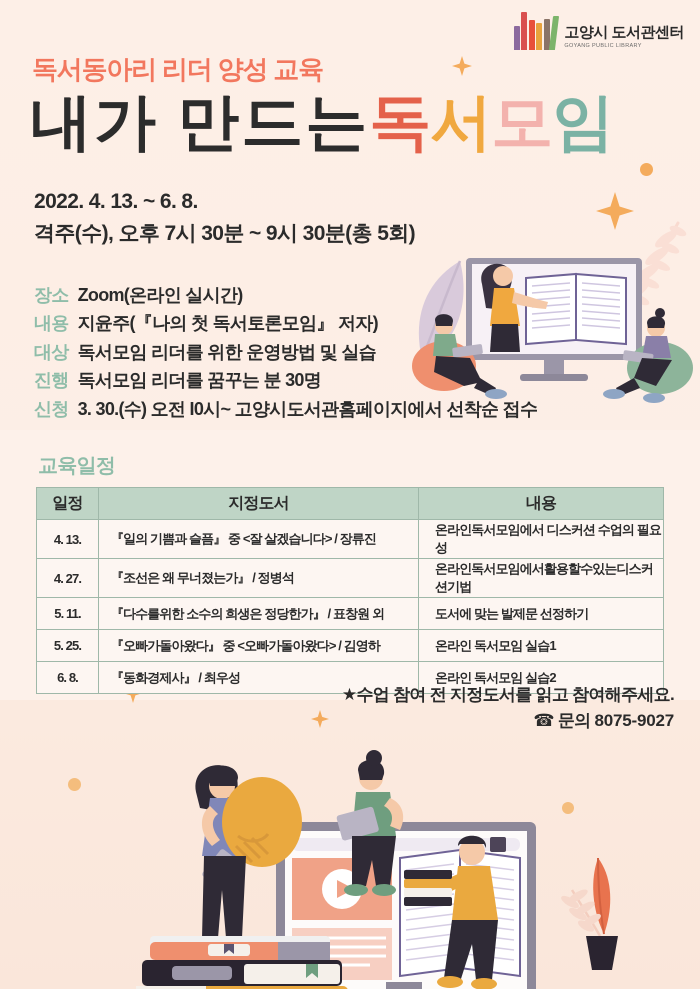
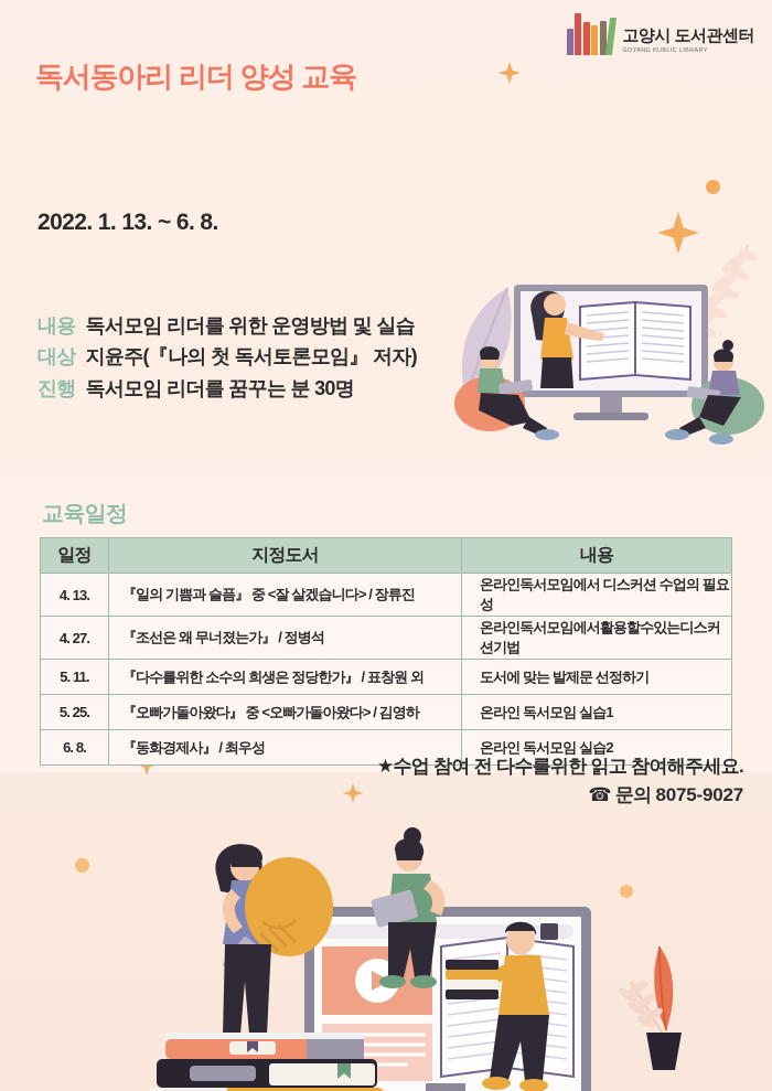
  고양시 도서관센터
  독서동아리 리더 양성 교육
- 내가 만드는독서모임
- 2022. 4. 13. ~ 6. 8.
+ 2022. 1. 13. ~ 6. 8.
- 격주(수), 오후 7시 30분 ~ 9시 30분(총 5회)
- 장소
- Zoom(온라인 실시간)
  내용
- 지윤주(『나의 첫 독서토론모임』 저자)
+ 독서모임 리더를 위한 운영방법 및 실습
  대상
- 독서모임 리더를 위한 운영방법 및 실습
+ 지윤주(『나의 첫 독서토론모임』 저자)
  진행
  독서모임 리더를 꿈꾸는 분 30명
- 신청
- 3. 30.(수) 오전 I0시~ 고양시도서관홈페이지에서 선착순 접수
  교육일정
  일정	지정도서	내용
  4. 13.	『일의 기쁨과 슬픔』 중 <잘 살겠습니다> / 장류진	온라인독서모임에서 디스커션 수업의 필요성
  4. 27.	『조선은 왜 무너졌는가』 / 정병석	온라인독서모임에서활용할수있는디스커션기법
  5. 11.	『다수를위한 소수의 희생은 정당한가』 / 표창원 외	도서에 맞는 발제문 선정하기
  5. 25.	『오빠가돌아왔다』 중 <오빠가돌아왔다> / 김영하	온라인 독서모임 실습1
  6. 8.	『동화경제사』 / 최우성	온라인 독서모임 실습2
- ★수업 참여 전 지정도서를 읽고 참여해주세요.
+ ★수업 참여 전 다수를위한 읽고 참여해주세요.
  ☎ 문의 8075-9027
